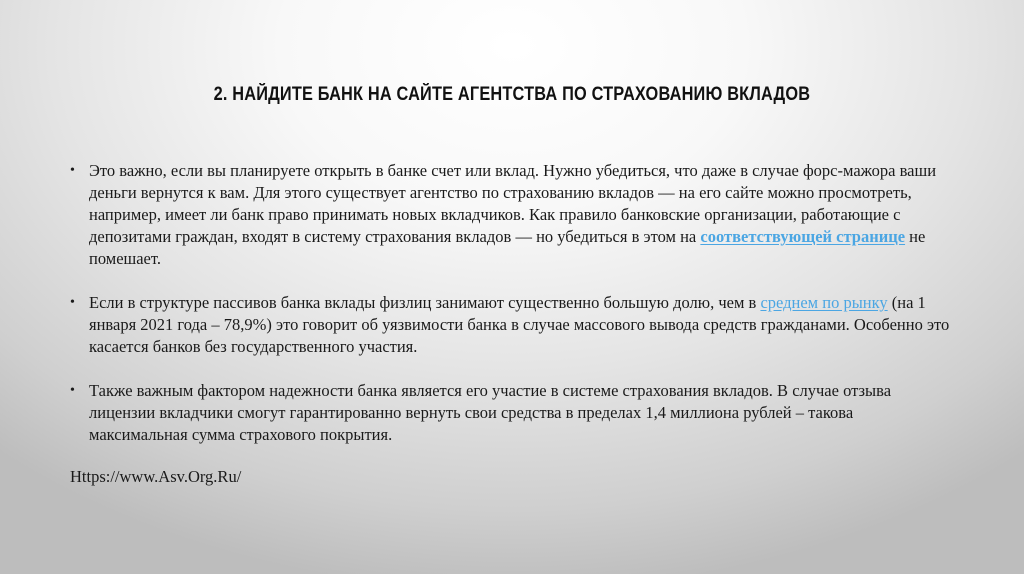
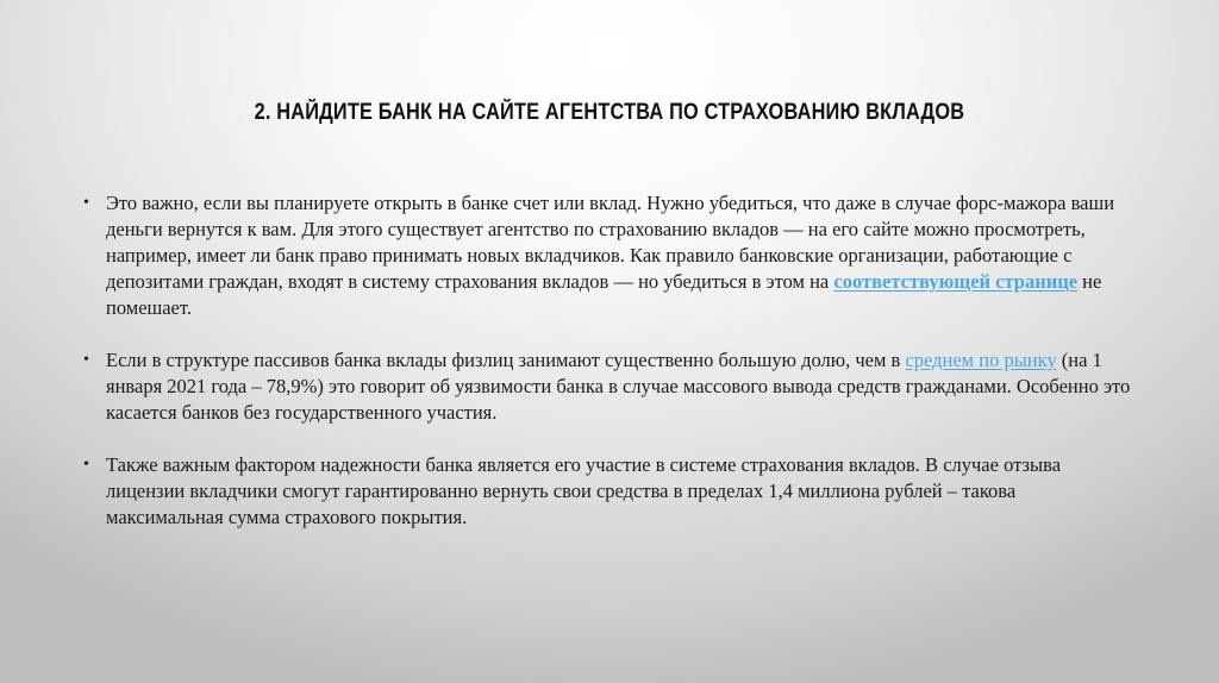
  2. НАЙДИТЕ БАНК НА САЙТЕ АГЕНТСТВА ПО СТРАХОВАНИЮ ВКЛАДОВ
  •
  Это важно, если вы планируете открыть в банке счет или вклад. Нужно убедиться, что даже в случае форс-мажора ваши деньги вернутся к вам. Для этого существует агентство по страхованию вкладов — на его сайте можно просмотреть, например, имеет ли банк право принимать новых вкладчиков. Как правило банковские организации, работающие с депозитами граждан, входят в систему страхования вкладов — но убедиться в этом на соответствующей странице не помешает.
  •
  Если в структуре пассивов банка вклады физлиц занимают существенно большую долю, чем в среднем по рынку (на 1 января 2021 года – 78,9%) это говорит об уязвимости банка в случае массового вывода средств гражданами. Особенно это касается банков без государственного участия.
  •
  Также важным фактором надежности банка является его участие в системе страхования вкладов. В случае отзыва лицензии вкладчики смогут гарантированно вернуть свои средства в пределах 1,4 миллиона рублей – такова максимальная сумма страхового покрытия.
- Https://www.Asv.Org.Ru/
